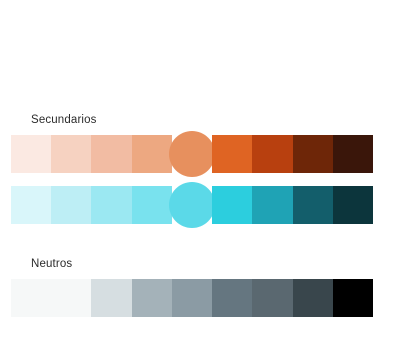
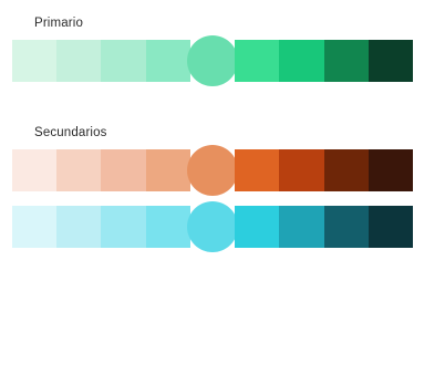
+ Primario
  Secundarios
- Neutros
